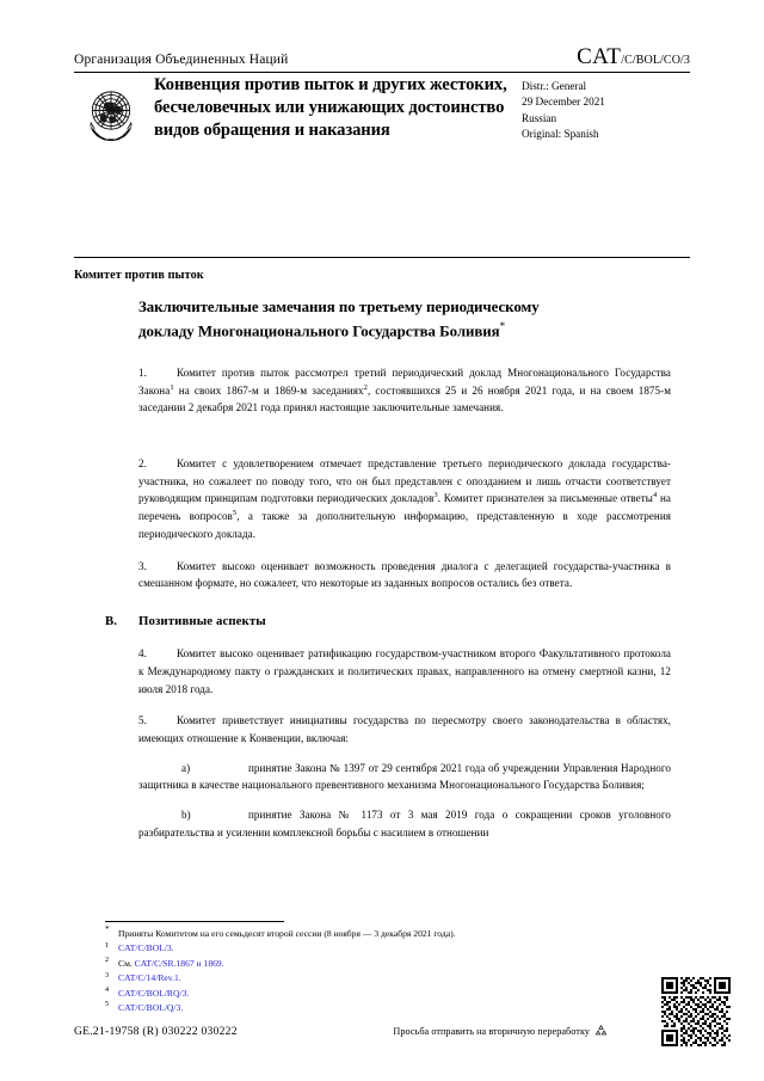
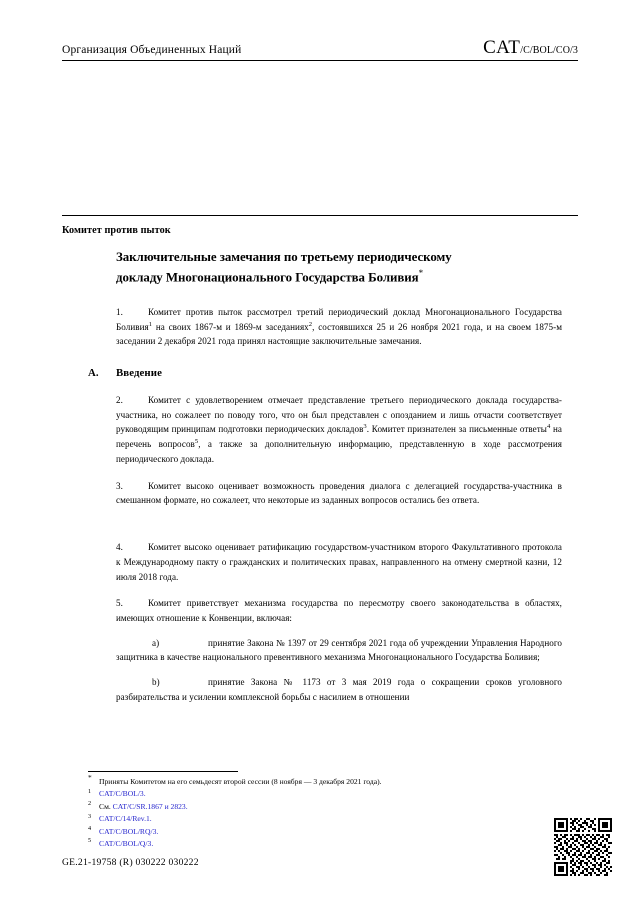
  Организация Объединенных Наций
  CAT/C/BOL/CO/3
- Конвенция против пыток и других жестоких, бесчеловечных или унижающих достоинство видов обращения и наказания
- Distr.: General
- 29 December 2021
- Russian
- Original: Spanish
  Комитет против пыток
  Заключительные замечания по третьему периодическому докладу Многонационального Государства Боливия*
- 1. Комитет против пыток рассмотрел третий периодический доклад Многонационального Государства Закона на своих 1867-м и 1869-м заседаниях , состоявшихся 25 и 26 ноября 2021 года, и на своем 1875-м заседании 2 декабря 2021 года принял настоящие заключительные замечания.
+ 1. Комитет против пыток рассмотрел третий периодический доклад Многонационального Государства Боливия на своих 1867-м и 1869-м заседаниях , состоявшихся 25 и 26 ноября 2021 года, и на своем 1875-м заседании 2 декабря 2021 года принял настоящие заключительные замечания.
+ A.
+ Введение
  2. Комитет с удовлетворением отмечает представление третьего периодического доклада государства-участника, но сожалеет по поводу того, что он был представлен с опозданием и лишь отчасти соответствует руководящим принципам подготовки периодических докладов . Комитет признателен за письменные ответы на перечень вопросов , а также за дополнительную информацию, представленную в ходе рассмотрения периодического доклада.
  3. Комитет высоко оценивает возможность проведения диалога с делегацией государства-участника в смешанном формате, но сожалеет, что некоторые из заданных вопросов остались без ответа.
- B.
- Позитивные аспекты
  4. Комитет высоко оценивает ратификацию государством-участником второго Факультативного протокола к Международному пакту о гражданских и политических правах, направленного на отмену смертной казни, 12 июля 2018 года.
- 5. Комитет приветствует инициативы государства по пересмотру своего законодательства в областях, имеющих отношение к Конвенции, включая:
+ 5. Комитет приветствует механизма государства по пересмотру своего законодательства в областях, имеющих отношение к Конвенции, включая:
  a) принятие Закона № 1397 от 29 сентября 2021 года об учреждении Управления Народного защитника в качестве национального превентивного механизма Многонационального Государства Боливия;
  b) принятие Закона № 1173 от 3 мая 2019 года о сокращении сроков уголовного разбирательства и усилении комплексной борьбы с насилием в отношении
  * Приняты Комитетом на его семьдесят второй сессии (8 ноября — 3 декабря 2021 года).
  CAT/C/BOL/3.
- См. CAT/C/SR.1867 и 1869.
+ См. CAT/C/SR.1867 и 2823.
  CAT/C/14/Rev.1.
  CAT/C/BOL/RQ/3.
  CAT/C/BOL/Q/3.
  GE.21-19758 (R) 030222 030222
- Просьба отправить на вторичную переработку
